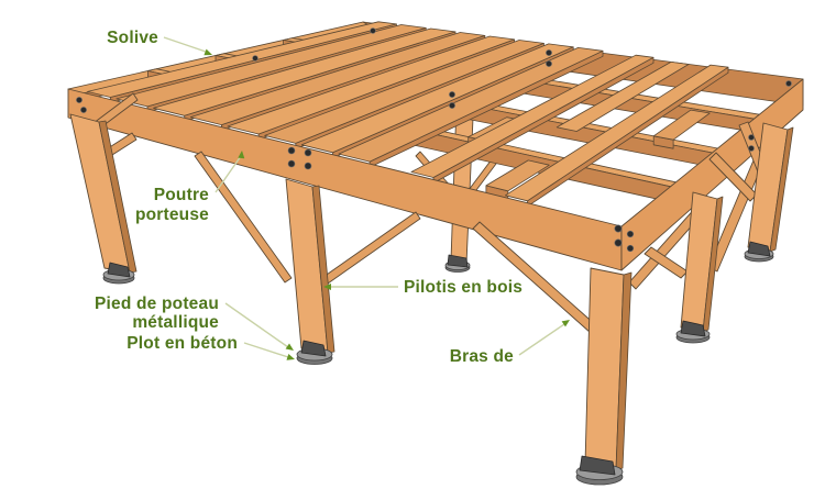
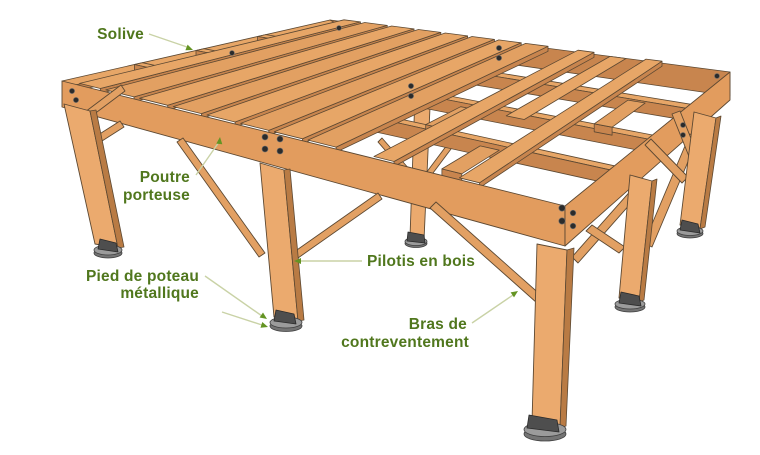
  Solive
  Poutre
  porteuse
  Pilotis en bois
  Pied de poteau
  métallique
- Plot en béton
  Bras de
+ contreventement
